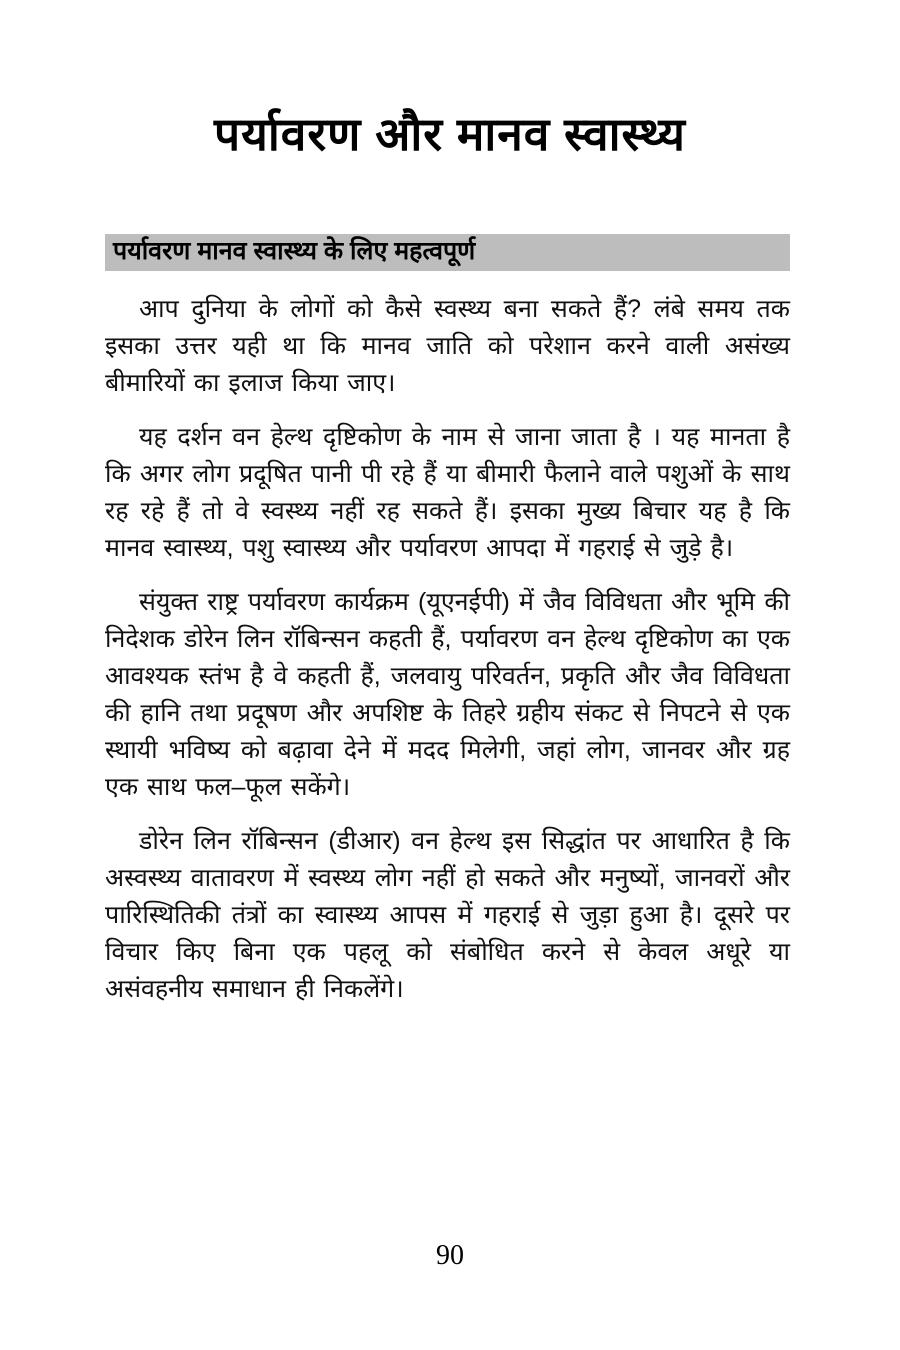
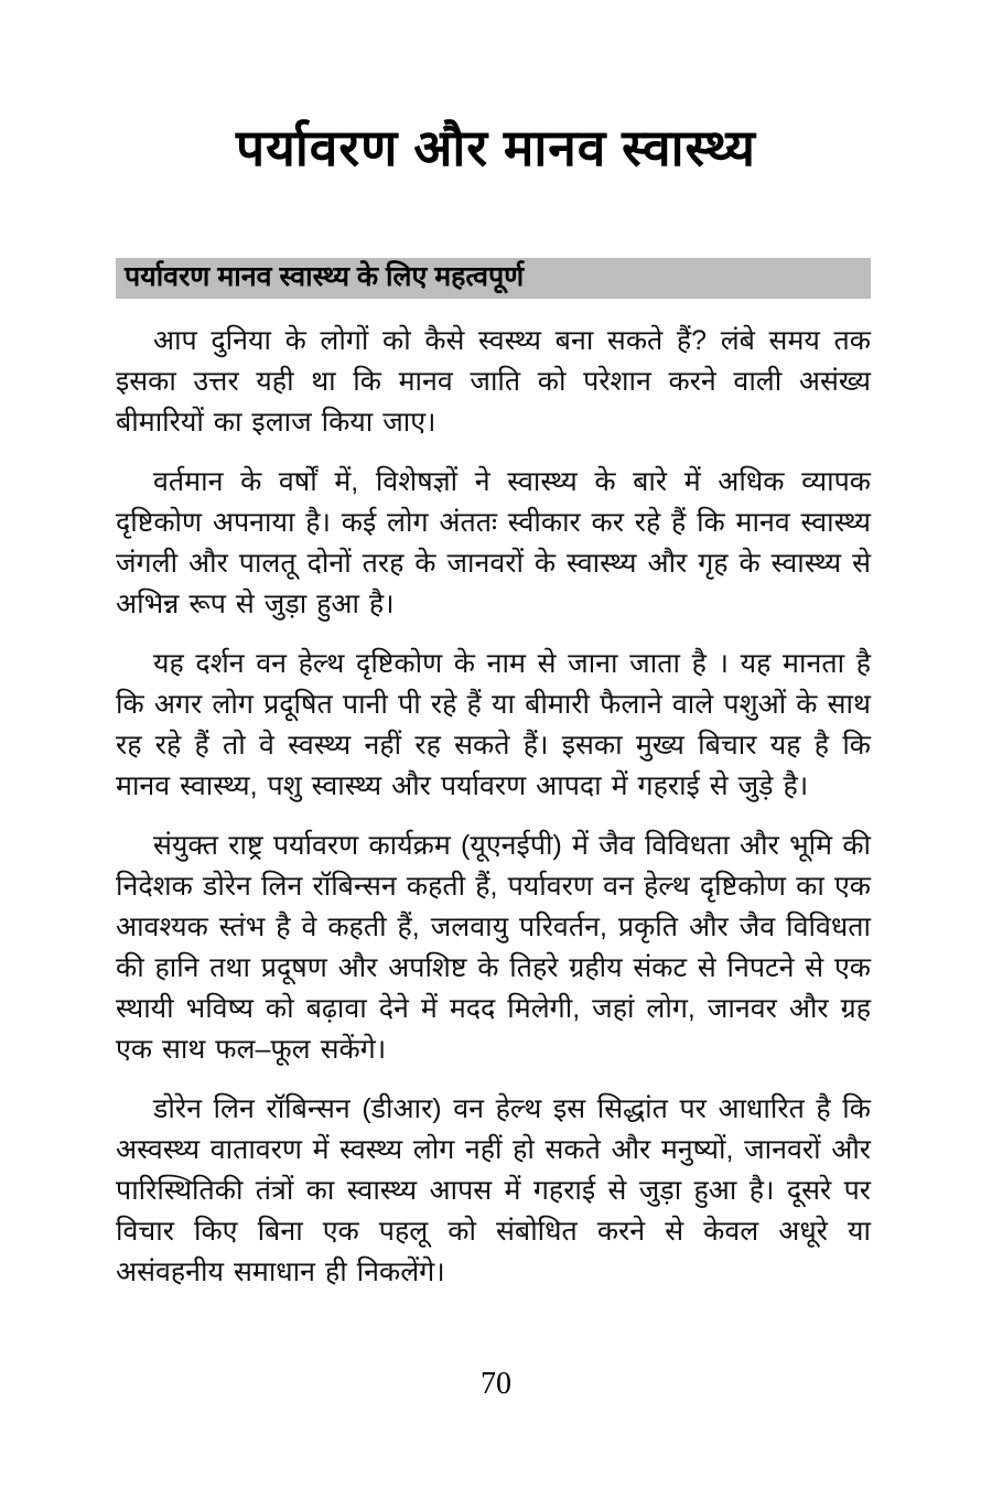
  पर्यावरण और मानव स्वास्थ्य
  पर्यावरण मानव स्वास्थ्य के लिए महत्वपूर्ण
  आप दुनिया के लोगों को कैसे स्वस्थ्य बना सकते हैं? लंबे समय तक इसका उत्तर यही था कि मानव जाति को परेशान करने वाली असंख्य बीमारियों का इलाज किया जाए।
+ वर्तमान के वर्षों में, विशेषज्ञों ने स्वास्थ्य के बारे में अधिक व्यापक दृष्टिकोण अपनाया है। कई लोग अंततः स्वीकार कर रहे हैं कि मानव स्वास्थ्य जंगली और पालतू दोनों तरह के जानवरों के स्वास्थ्य और गृह के स्वास्थ्य से अभिन्न रूप से जुड़ा हुआ है।
  यह दर्शन वन हेल्थ दृष्टिकोण के नाम से जाना जाता है । यह मानता है कि अगर लोग प्रदूषित पानी पी रहे हैं या बीमारी फैलाने वाले पशुओं के साथ रह रहे हैं तो वे स्वस्थ्य नहीं रह सकते हैं। इसका मुख्य बिचार यह है कि मानव स्वास्थ्य, पशु स्वास्थ्य और पर्यावरण आपदा में गहराई से जुड़े है।
  संयुक्त राष्ट्र पर्यावरण कार्यक्रम (यूएनईपी) में जैव विविधता और भूमि की निदेशक डोरेन लिन रॉबिन्सन कहती हैं, पर्यावरण वन हेल्थ दृष्टिकोण का एक आवश्यक स्तंभ है वे कहती हैं, जलवायु परिवर्तन, प्रकृति और जैव विविधता की हानि तथा प्रदूषण और अपशिष्ट के तिहरे ग्रहीय संकट से निपटने से एक स्थायी भविष्य को बढ़ावा देने में मदद मिलेगी, जहां लोग, जानवर और ग्रह एक साथ फल–फूल सकेंगे।
  डोरेन लिन रॉबिन्सन (डीआर) वन हेल्थ इस सिद्धांत पर आधारित है कि अस्वस्थ्य वातावरण में स्वस्थ्य लोग नहीं हो सकते और मनुष्यों, जानवरों और पारिस्थितिकी तंत्रों का स्वास्थ्य आपस में गहराई से जुड़ा हुआ है। दूसरे पर विचार किए बिना एक पहलू को संबोधित करने से केवल अधूरे या असंवहनीय समाधान ही निकलेंगे।
- 90
+ 70
